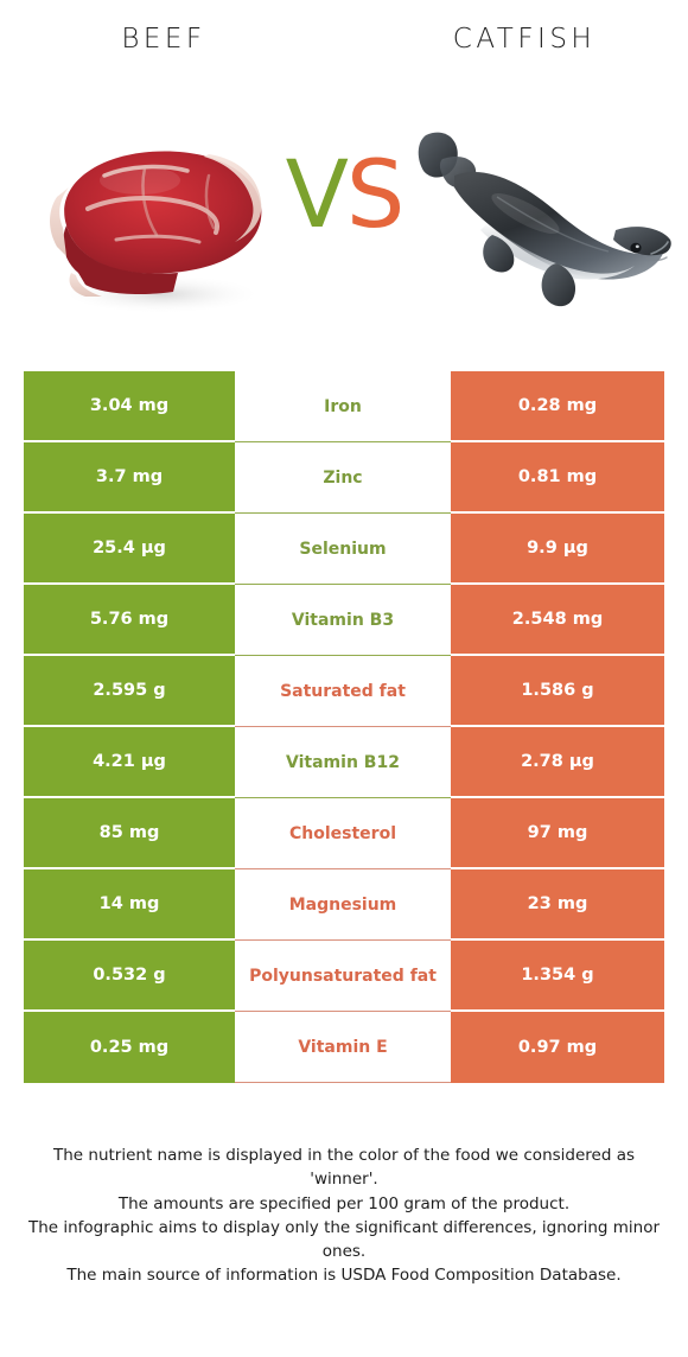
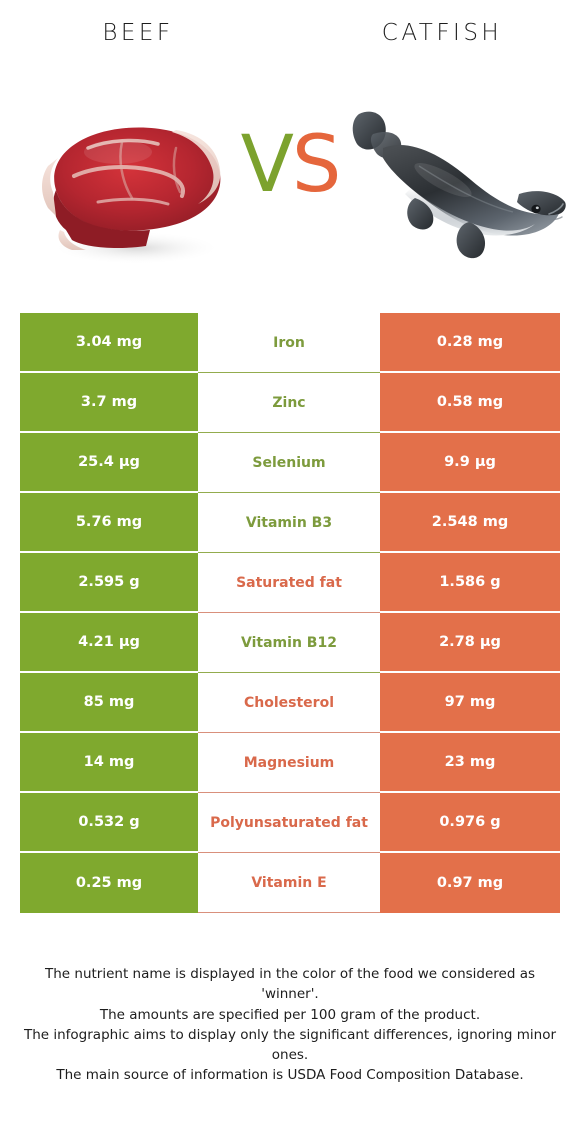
  BEEF
  CATFISH
  VS
  3.04 mg
  Iron
  0.28 mg
  3.7 mg
  Zinc
- 0.81 mg
+ 0.58 mg
  25.4 µg
  Selenium
  9.9 µg
  5.76 mg
  Vitamin B3
  2.548 mg
  2.595 g
  Saturated fat
  1.586 g
  4.21 µg
  Vitamin B12
  2.78 µg
  85 mg
  Cholesterol
  97 mg
  14 mg
  Magnesium
  23 mg
  0.532 g
  Polyunsaturated fat
- 1.354 g
+ 0.976 g
  0.25 mg
  Vitamin E
  0.97 mg
  The nutrient name is displayed in the color of the food we considered as 'winner'.
  The amounts are specified per 100 gram of the product.
  The infographic aims to display only the significant differences, ignoring minor ones.
  The main source of information is USDA Food Composition Database.
